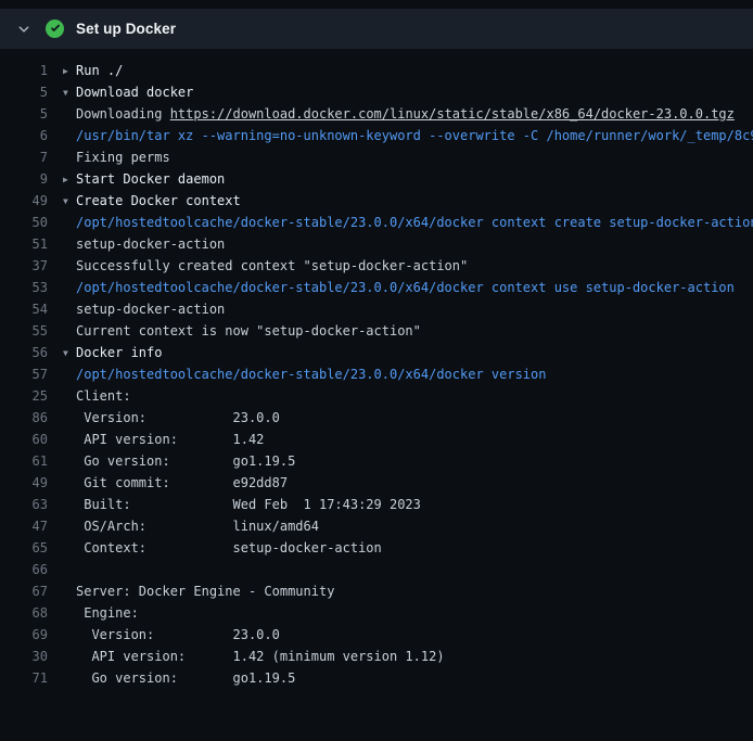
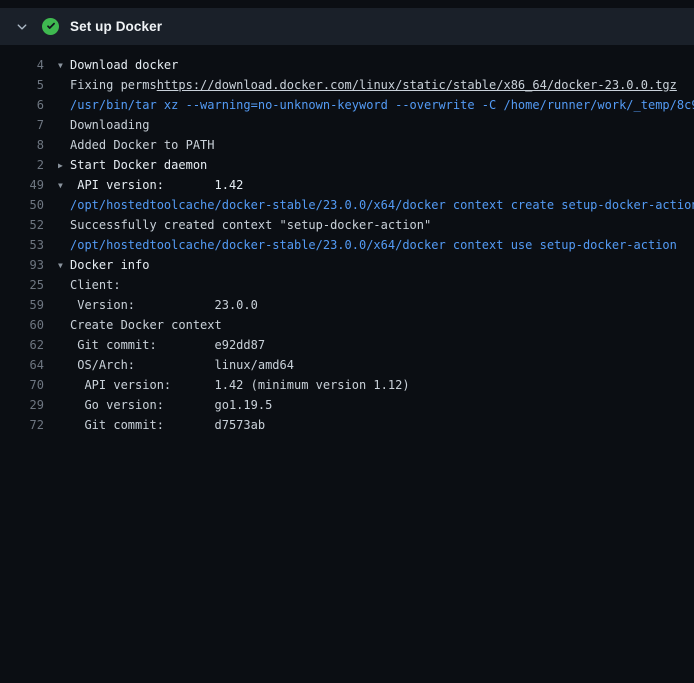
  Set up Docker
- 1 ▶ Run ./
- 5 ▼ Download docker
+ 4 ▼ Download docker
- 5 Downloading https://download.docker.com/linux/static/stable/x86_64/docker-23.0.0.tgz
+ 5 Fixing permshttps://download.docker.com/linux/static/stable/x86_64/docker-23.0.0.tgz
  6 /usr/bin/tar xz --warning=no-unknown-keyword --overwrite -C /home/runner/work/_temp/8c
- 7 Fixing perms
+ 7 Downloading
+ 8 Added Docker to PATH
- 9 ▶ Start Docker daemon
+ 2 ▶ Start Docker daemon
- 49 ▼ Create Docker context
+ 49 ▼ API version: 1.42
  50 /opt/hostedtoolcache/docker-stable/23.0.0/x64/docker context create setup-docker-actio
- 51 setup-docker-action
- 37 Successfully created context "setup-docker-action"
+ 52 Successfully created context "setup-docker-action"
  53 /opt/hostedtoolcache/docker-stable/23.0.0/x64/docker context use setup-docker-action
- 54 setup-docker-action
- 55 Current context is now "setup-docker-action"
- 56 ▼ Docker info
+ 93 ▼ Docker info
- 57 /opt/hostedtoolcache/docker-stable/23.0.0/x64/docker version
  25 Client:
- 86 Version: 23.0.0
+ 59 Version: 23.0.0
- 60 API version: 1.42
+ 60 Create Docker context
- 61 Go version: go1.19.5
- 49 Git commit: e92dd87
+ 62 Git commit: e92dd87
- 63 Built: Wed Feb 1 17:43:29 2023
- 47 OS/Arch: linux/amd64
+ 64 OS/Arch: linux/amd64
- 65 Context: setup-docker-action
- 66
- 67 Server: Docker Engine - Community
- 68 Engine:
- 69 Version: 23.0.0
- 30 API version: 1.42 (minimum version 1.12)
+ 70 API version: 1.42 (minimum version 1.12)
- 71 Go version: go1.19.5
+ 29 Go version: go1.19.5
+ 72 Git commit: d7573ab
